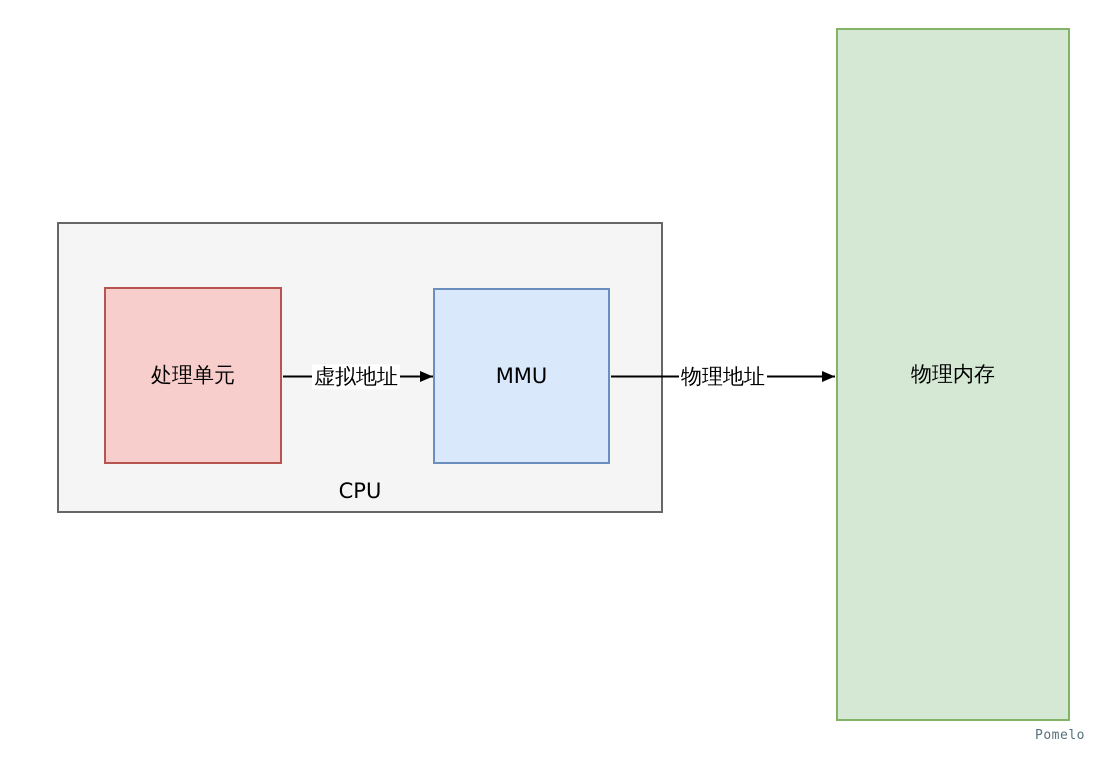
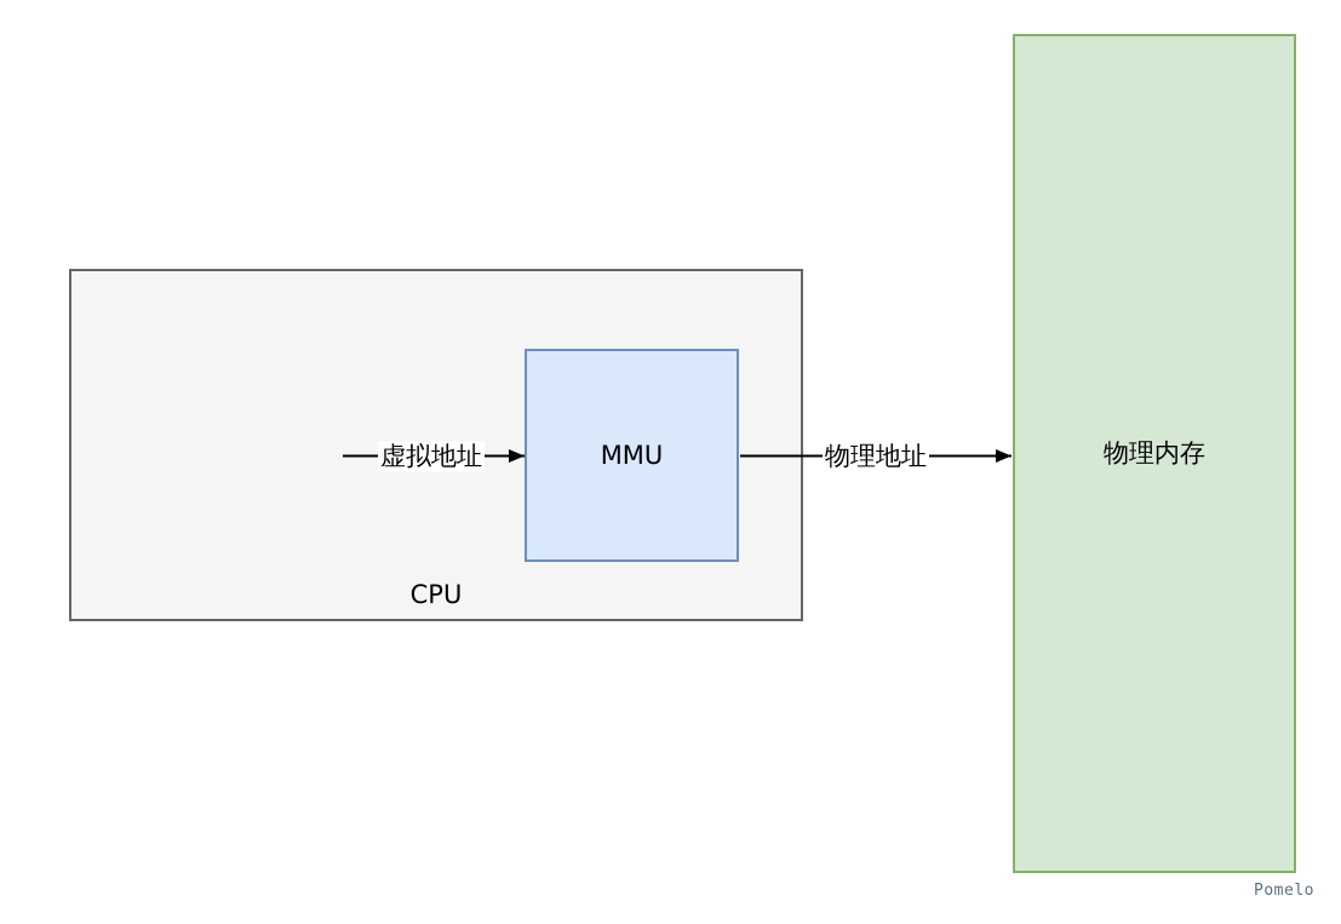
  CPU
- 处理单元
  MMU
  物理内存
  虚拟地址
  物理地址
  Pomelo
